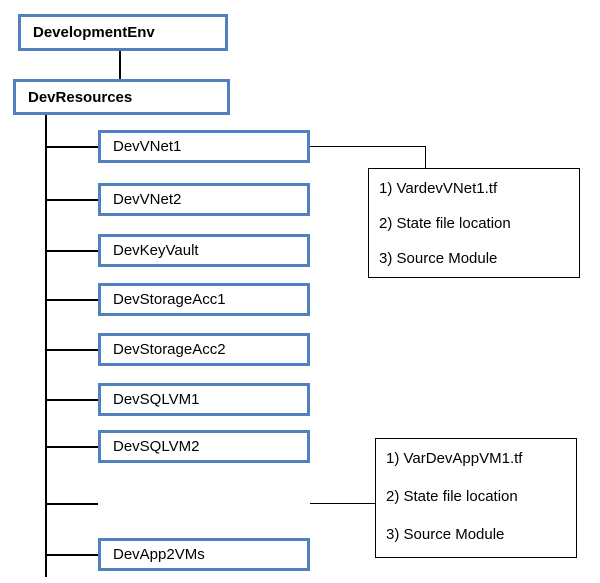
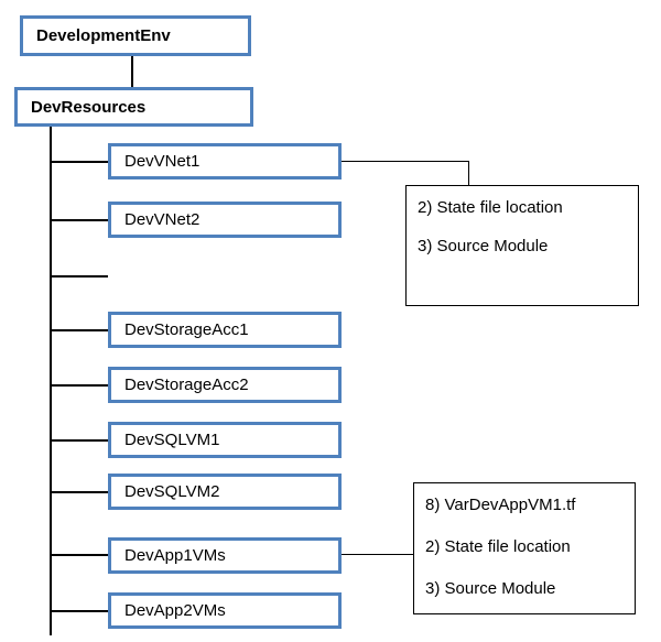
  DevelopmentEnv
  DevResources
  DevVNet1
  DevVNet2
- DevKeyVault
  DevStorageAcc1
  DevStorageAcc2
  DevSQLVM1
  DevSQLVM2
+ DevApp1VMs
  DevApp2VMs
- 1) VardevVNet1.tf
  2) State file location
  3) Source Module
- 1) VarDevAppVM1.tf
+ 8) VarDevAppVM1.tf
  2) State file location
  3) Source Module
